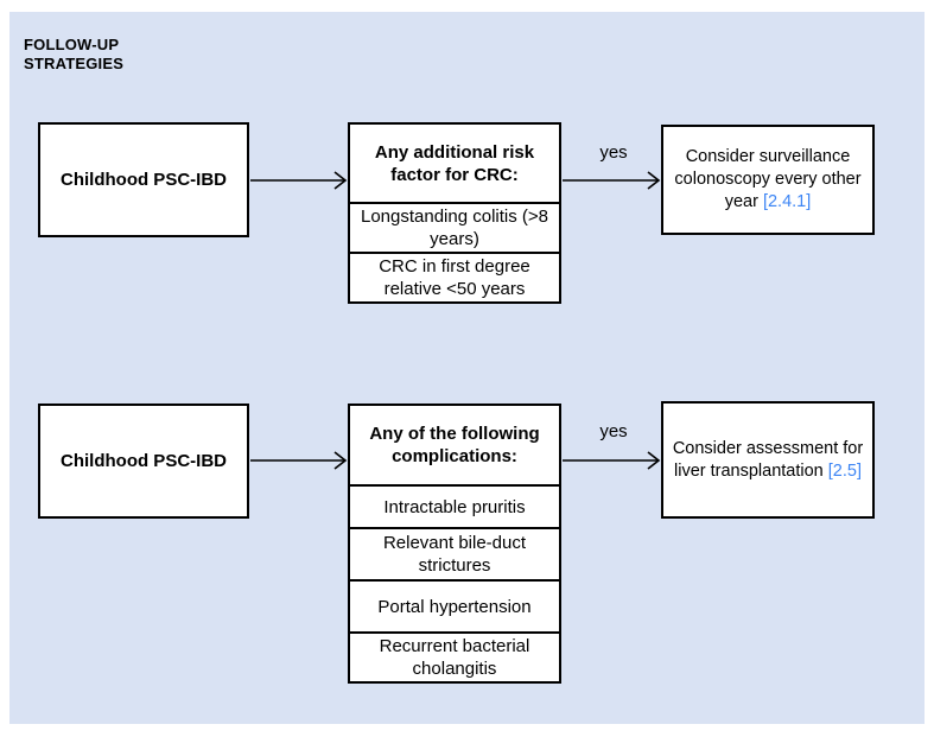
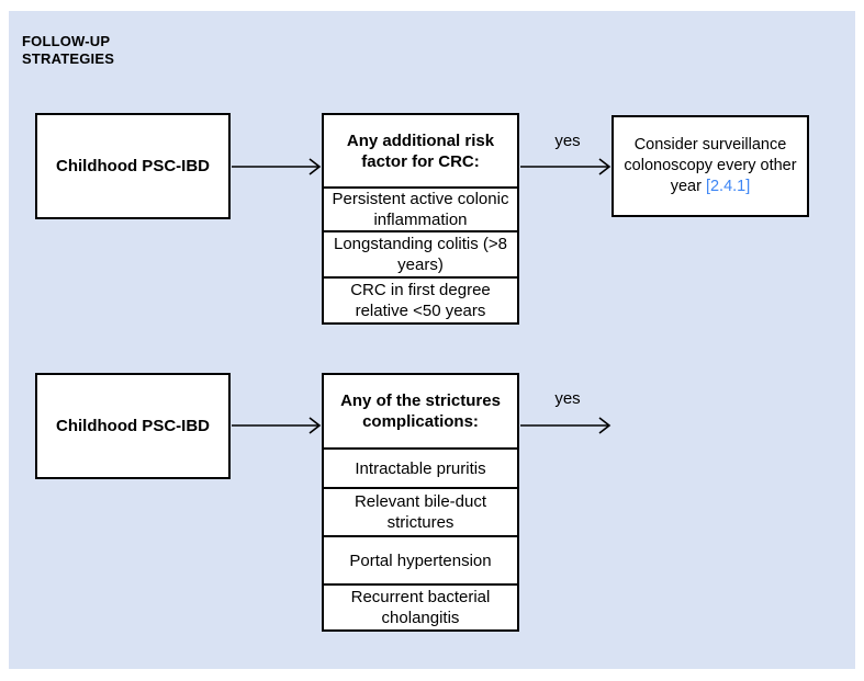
  FOLLOW-UP
  STRATEGIES
  Childhood PSC-IBD
  Any additional risk factor for CRC:
+ Persistent active colonic inflammation
  Longstanding colitis (>8 years)
  CRC in first degree relative <50 years
  yes
  Consider surveillance colonoscopy every other year [2.4.1]
  Childhood PSC-IBD
- Any of the following complications:
+ Any of the strictures complications:
  Intractable pruritis
  Relevant bile-duct strictures
  Portal hypertension
  Recurrent bacterial cholangitis
  yes
- Consider assessment for liver transplantation [2.5]
